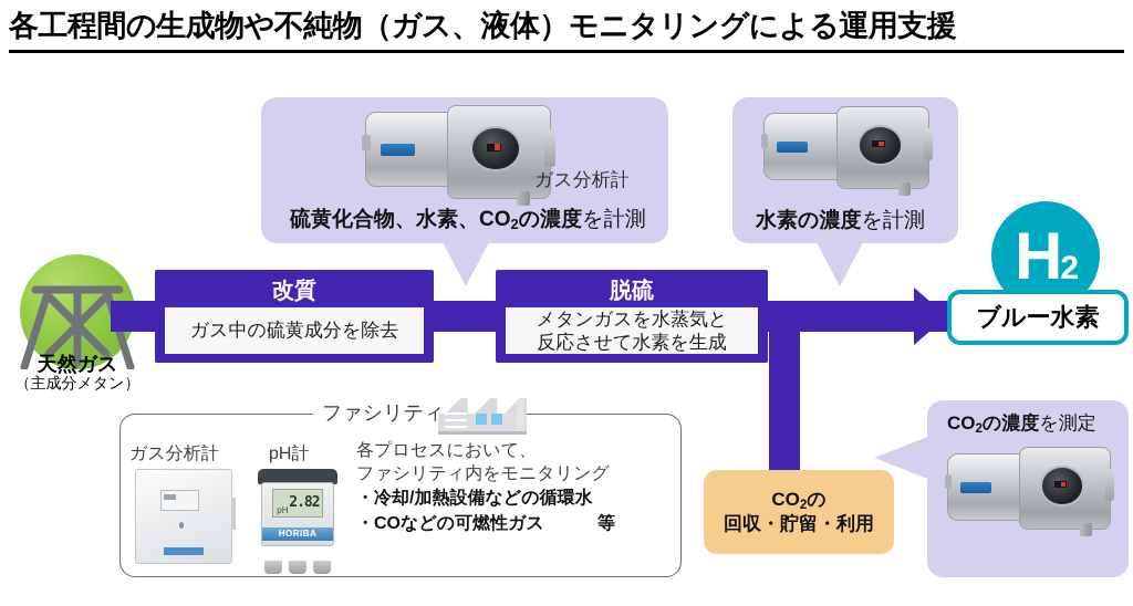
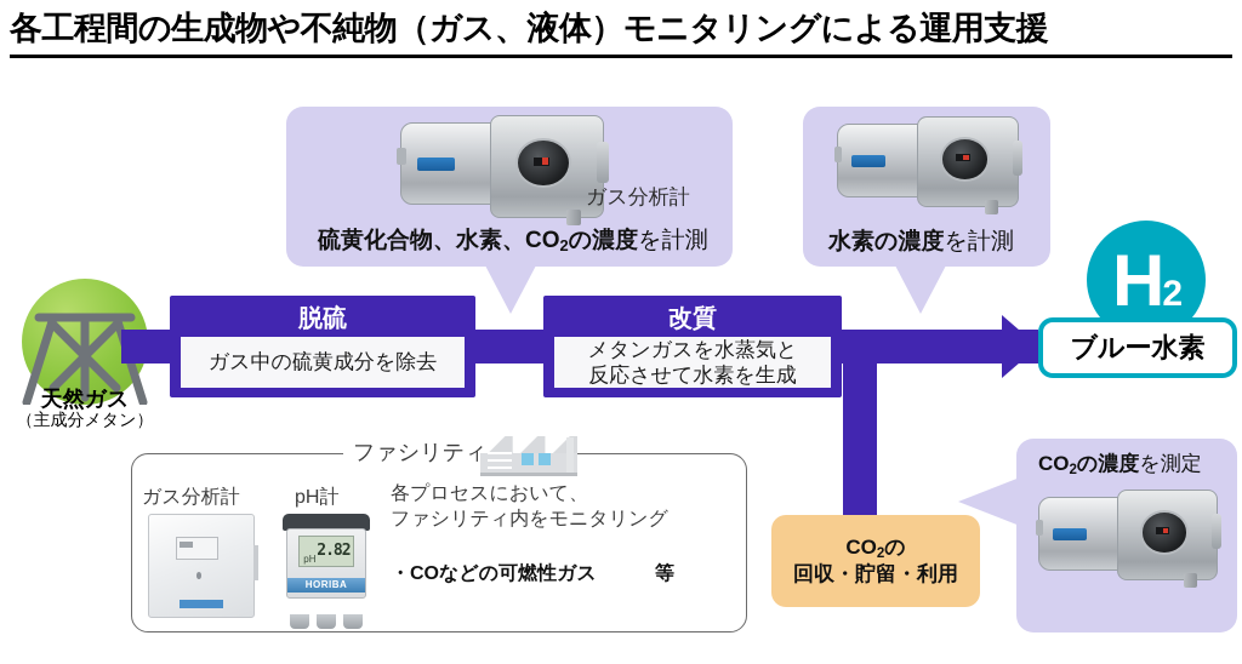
  各工程間の生成物や不純物（ガス、液体）モニタリングによる運用支援
  ガス分析計
  硫黄化合物、水素、CO2の濃度を計測
  水素の濃度を計測
  天然ガス
  （主成分メタン）
- 改質
+ 脱硫
  ガス中の硫黄成分を除去
- 脱硫
+ 改質
  メタンガスを水蒸気と
  反応させて水素を生成
  H
  2
  ブルー水素
  CO2の
  回収・貯留・利用
  CO2の濃度を測定
  ファシリティ
  ガス分析計
  pH計
  2.82
  pH
  HORIBA
  各プロセスにおいて、
  ファシリティ内をモニタリング
- ・冷却/加熱設備などの循環水
  ・COなどの可燃性ガス
  等
